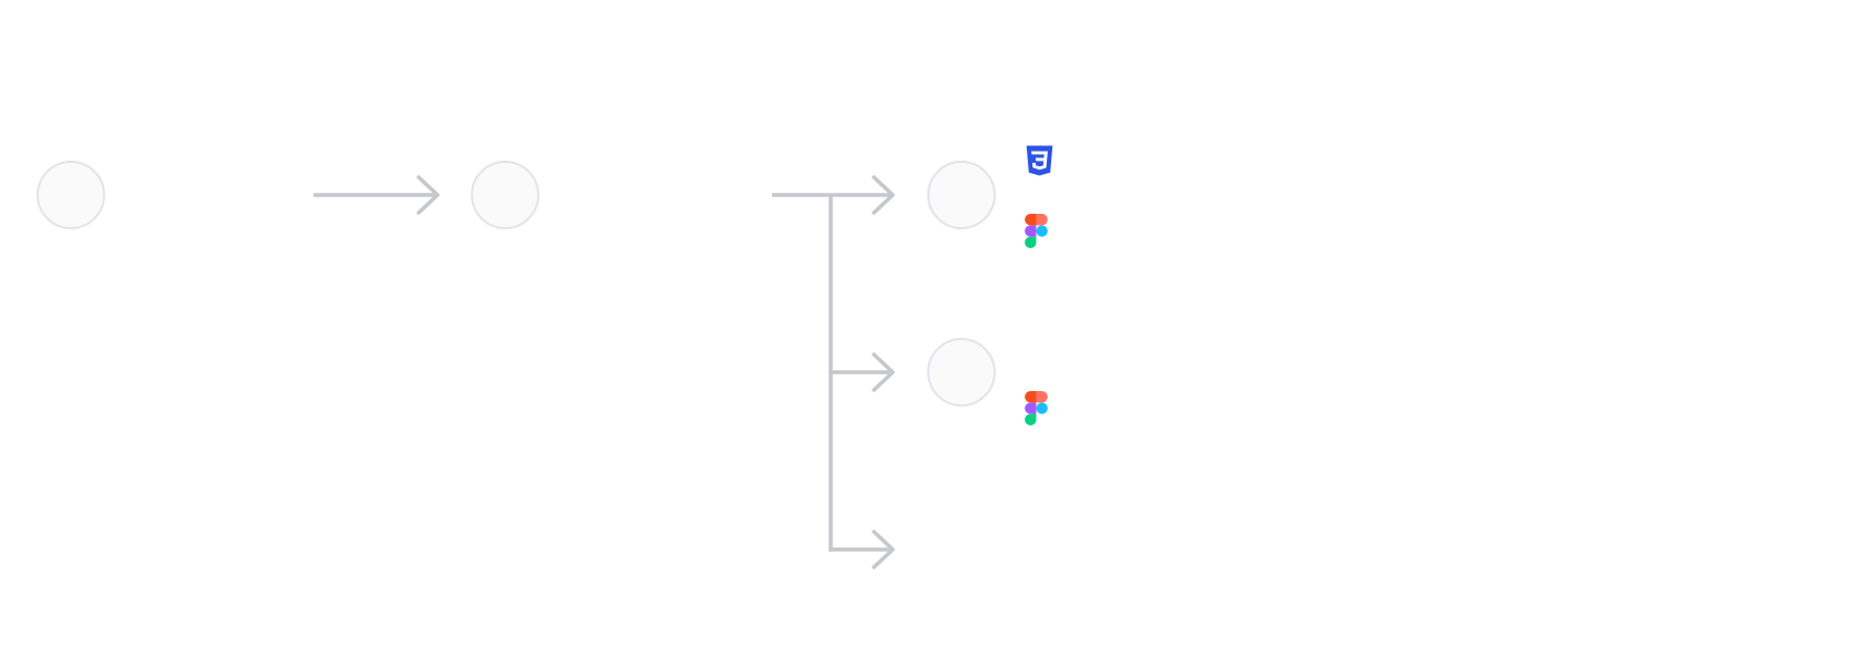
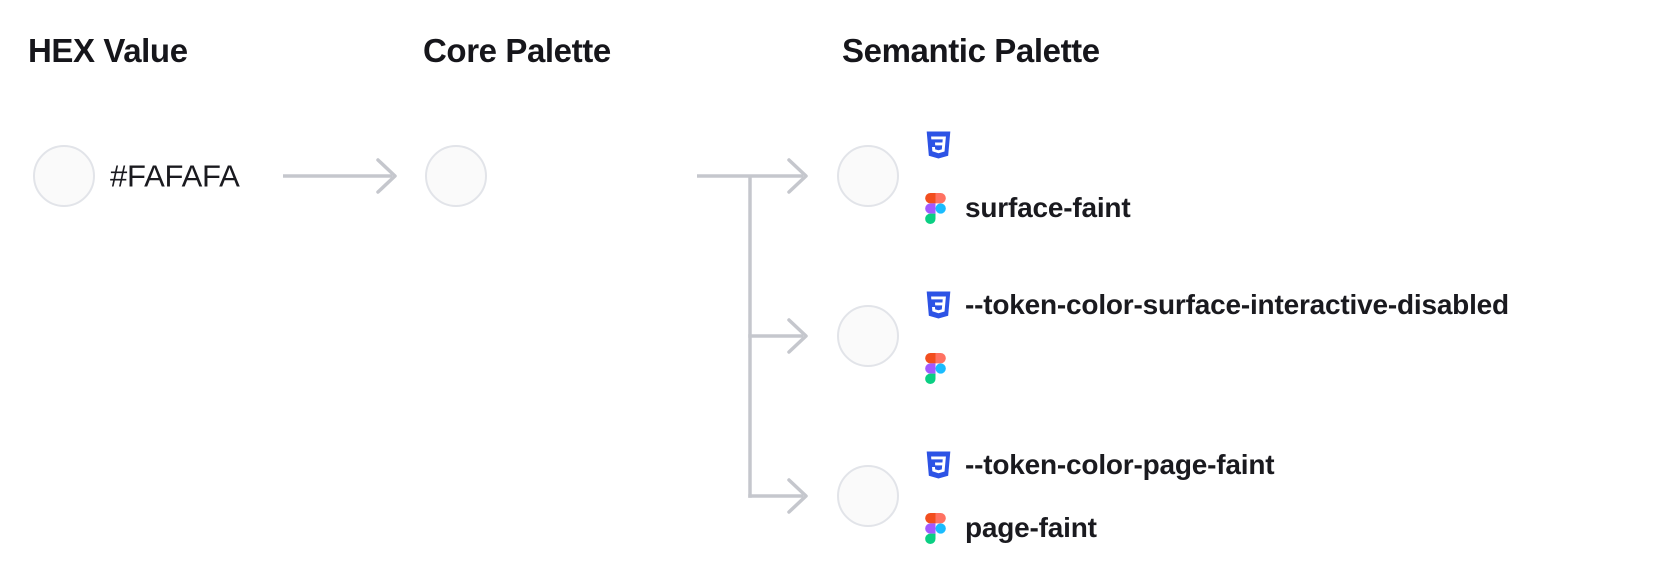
+ HEX Value
+ Core Palette
+ Semantic Palette
+ #FAFAFA
+ surface-faint
+ --token-color-surface-interactive-disabled
+ --token-color-page-faint
+ page-faint
